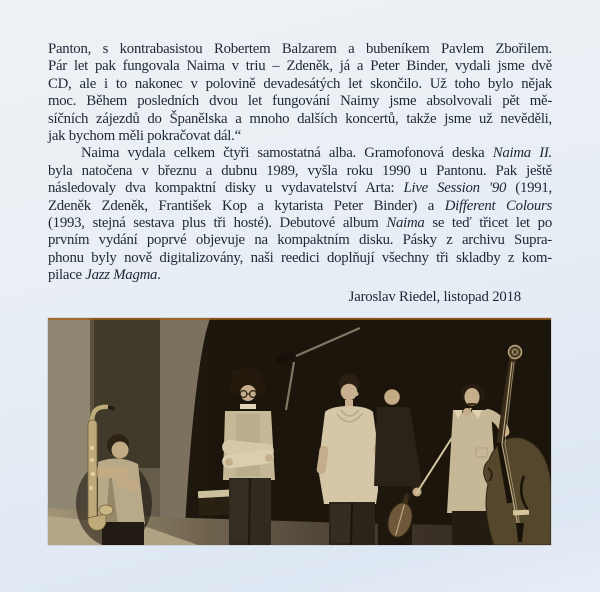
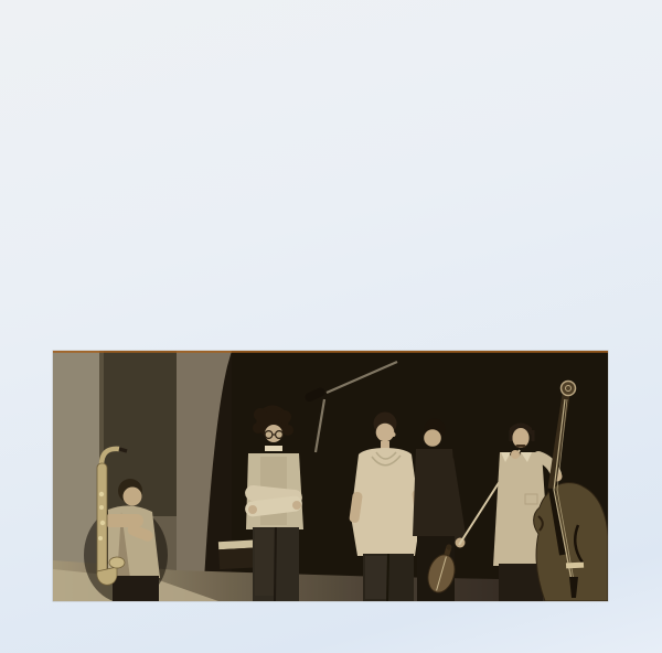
- Panton, s kontrabasistou Robertem Balzarem a bubeníkem Pavlem Zbořilem.
- Pár let pak fungovala Naima v triu – Zdeněk, já a Peter Binder, vydali jsme dvě
- CD, ale i to nakonec v polovině devadesátých let skončilo. Už toho bylo nějak
- moc. Během posledních dvou let fungování Naimy jsme absolvovali pět mě-
- síčních zájezdů do Španělska a mnoho dalších koncertů, takže jsme už nevěděli,
- jak bychom měli pokračovat dál.“
- Naima vydala celkem čtyři samostatná alba. Gramofonová deska Naima II.
- byla natočena v březnu a dubnu 1989, vyšla roku 1990 u Pantonu. Pak ještě
- následovaly dva kompaktní disky u vydavatelství Arta: Live Session '90 (1991,
- Zdeněk Zdeněk, František Kop a kytarista Peter Binder) a Different Colours
- (1993, stejná sestava plus tři hosté). Debutové album Naima se teď třicet let po
- prvním vydání poprvé objevuje na kompaktním disku. Pásky z archivu Supra-
- phonu byly nově digitalizovány, naši reedici doplňují všechny tři skladby z kom-
- pilace Jazz Magma.
- Jaroslav Riedel, listopad 2018
